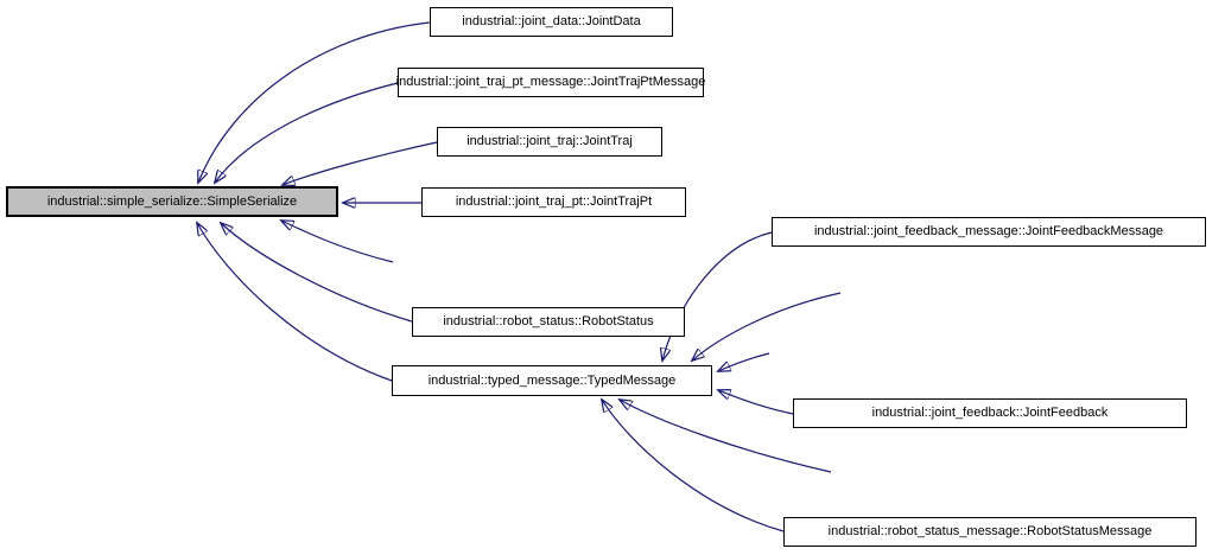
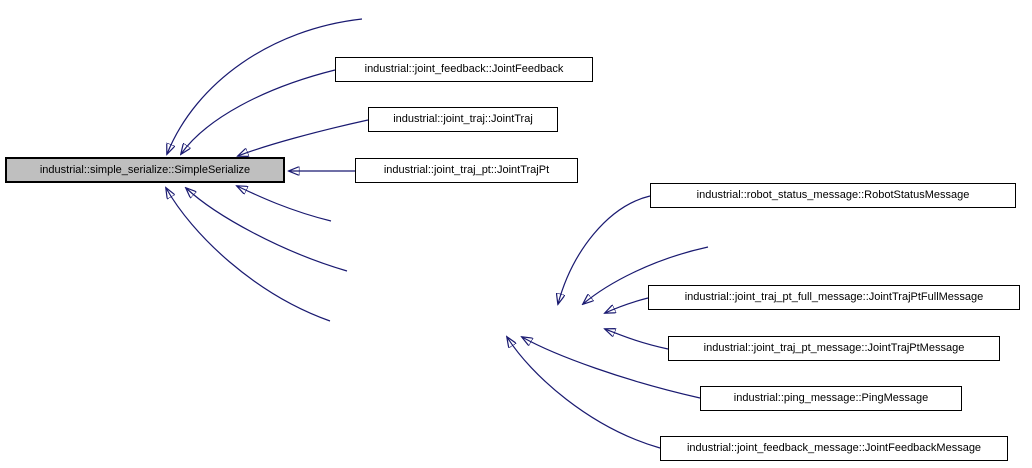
  industrial::simple_serialize::SimpleSerialize
- industrial::joint_data::JointData
- industrial::joint_traj_pt_message::JointTrajPtMessage
+ industrial::joint_feedback::JointFeedback
  industrial::joint_traj::JointTraj
  industrial::joint_traj_pt::JointTrajPt
- industrial::robot_status::RobotStatus
- industrial::typed_message::TypedMessage
- industrial::joint_feedback_message::JointFeedbackMessage
+ industrial::robot_status_message::RobotStatusMessage
+ industrial::joint_traj_pt_full_message::JointTrajPtFullMessage
- industrial::joint_feedback::JointFeedback
+ industrial::joint_traj_pt_message::JointTrajPtMessage
+ industrial::ping_message::PingMessage
- industrial::robot_status_message::RobotStatusMessage
+ industrial::joint_feedback_message::JointFeedbackMessage
